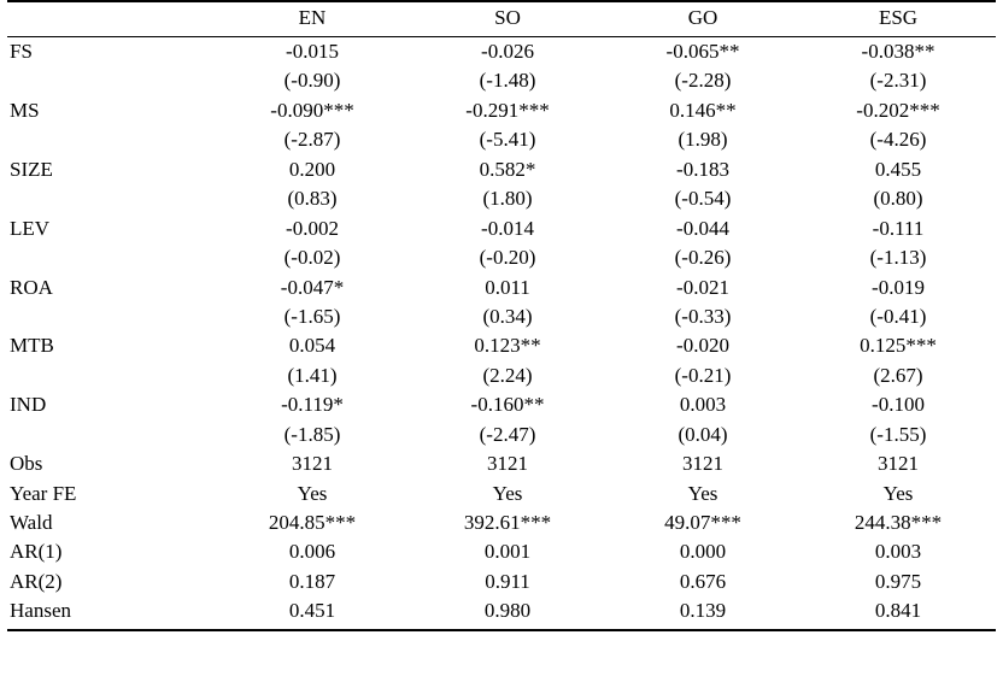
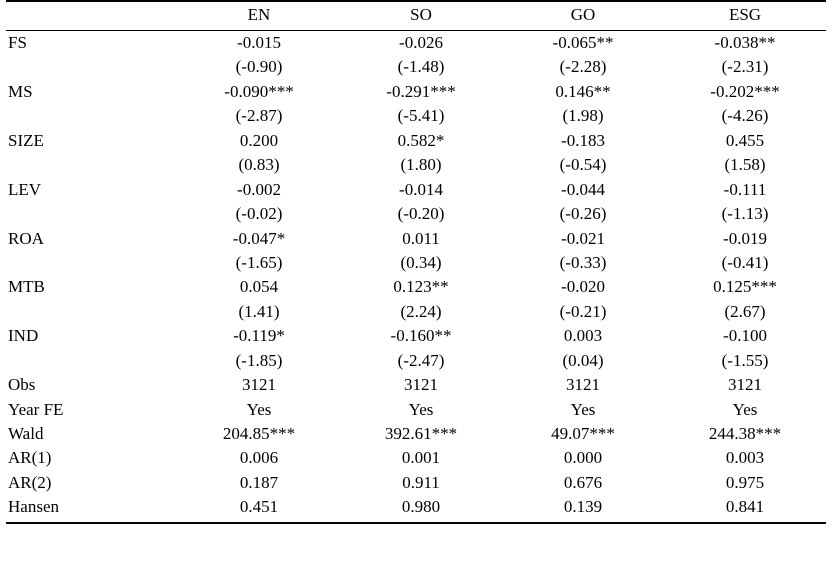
  	EN	SO	GO	ESG
  FS	-0.015	-0.026	-0.065**	-0.038**
  	(-0.90)	(-1.48)	(-2.28)	(-2.31)
  MS	-0.090***	-0.291***	0.146**	-0.202***
  	(-2.87)	(-5.41)	(1.98)	(-4.26)
  SIZE	0.200	0.582*	-0.183	0.455
- 	(0.83)	(1.80)	(-0.54)	(0.80)
+ 	(0.83)	(1.80)	(-0.54)	(1.58)
  LEV	-0.002	-0.014	-0.044	-0.111
  	(-0.02)	(-0.20)	(-0.26)	(-1.13)
  ROA	-0.047*	0.011	-0.021	-0.019
  	(-1.65)	(0.34)	(-0.33)	(-0.41)
  MTB	0.054	0.123**	-0.020	0.125***
  	(1.41)	(2.24)	(-0.21)	(2.67)
  IND	-0.119*	-0.160**	0.003	-0.100
  	(-1.85)	(-2.47)	(0.04)	(-1.55)
  Obs	3121	3121	3121	3121
  Year FE	Yes	Yes	Yes	Yes
  Wald	204.85***	392.61***	49.07***	244.38***
  AR(1)	0.006	0.001	0.000	0.003
  AR(2)	0.187	0.911	0.676	0.975
  Hansen	0.451	0.980	0.139	0.841
